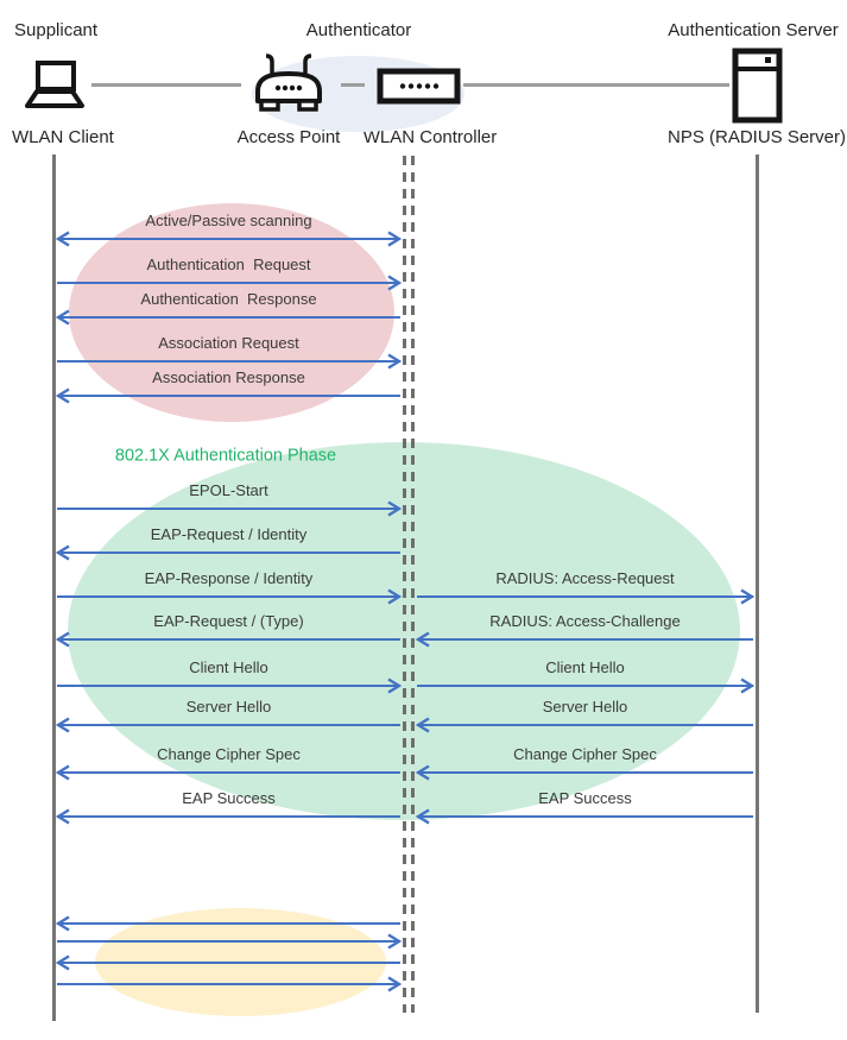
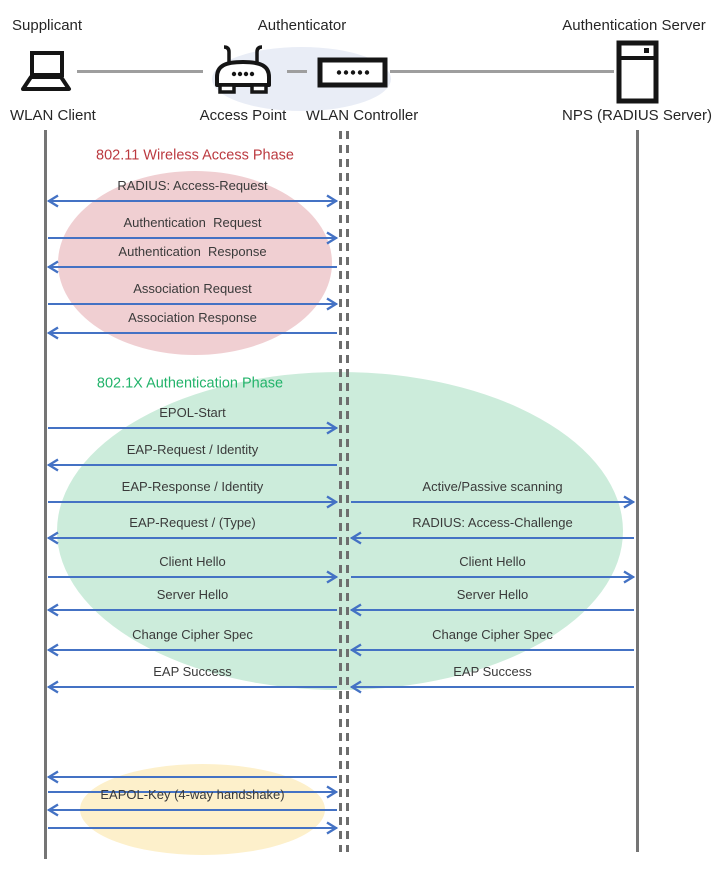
  Supplicant
  Authenticator
  Authentication Server
  WLAN Client
  Access Point
  WLAN Controller
  NPS (RADIUS Server)
- Active/Passive scanning
+ RADIUS: Access-Request
  Authentication Request
  Authentication Response
  Association Request
  Association Response
  EPOL-Start
  EAP-Request / Identity
  EAP-Response / Identity
- RADIUS: Access-Request
+ Active/Passive scanning
  EAP-Request / (Type)
  RADIUS: Access-Challenge
  Client Hello
  Client Hello
  Server Hello
  Server Hello
  Change Cipher Spec
  Change Cipher Spec
  EAP Success
  EAP Success
+ EAPOL-Key (4-way handshake)
+ 802.11 Wireless Access Phase
  802.1X Authentication Phase
